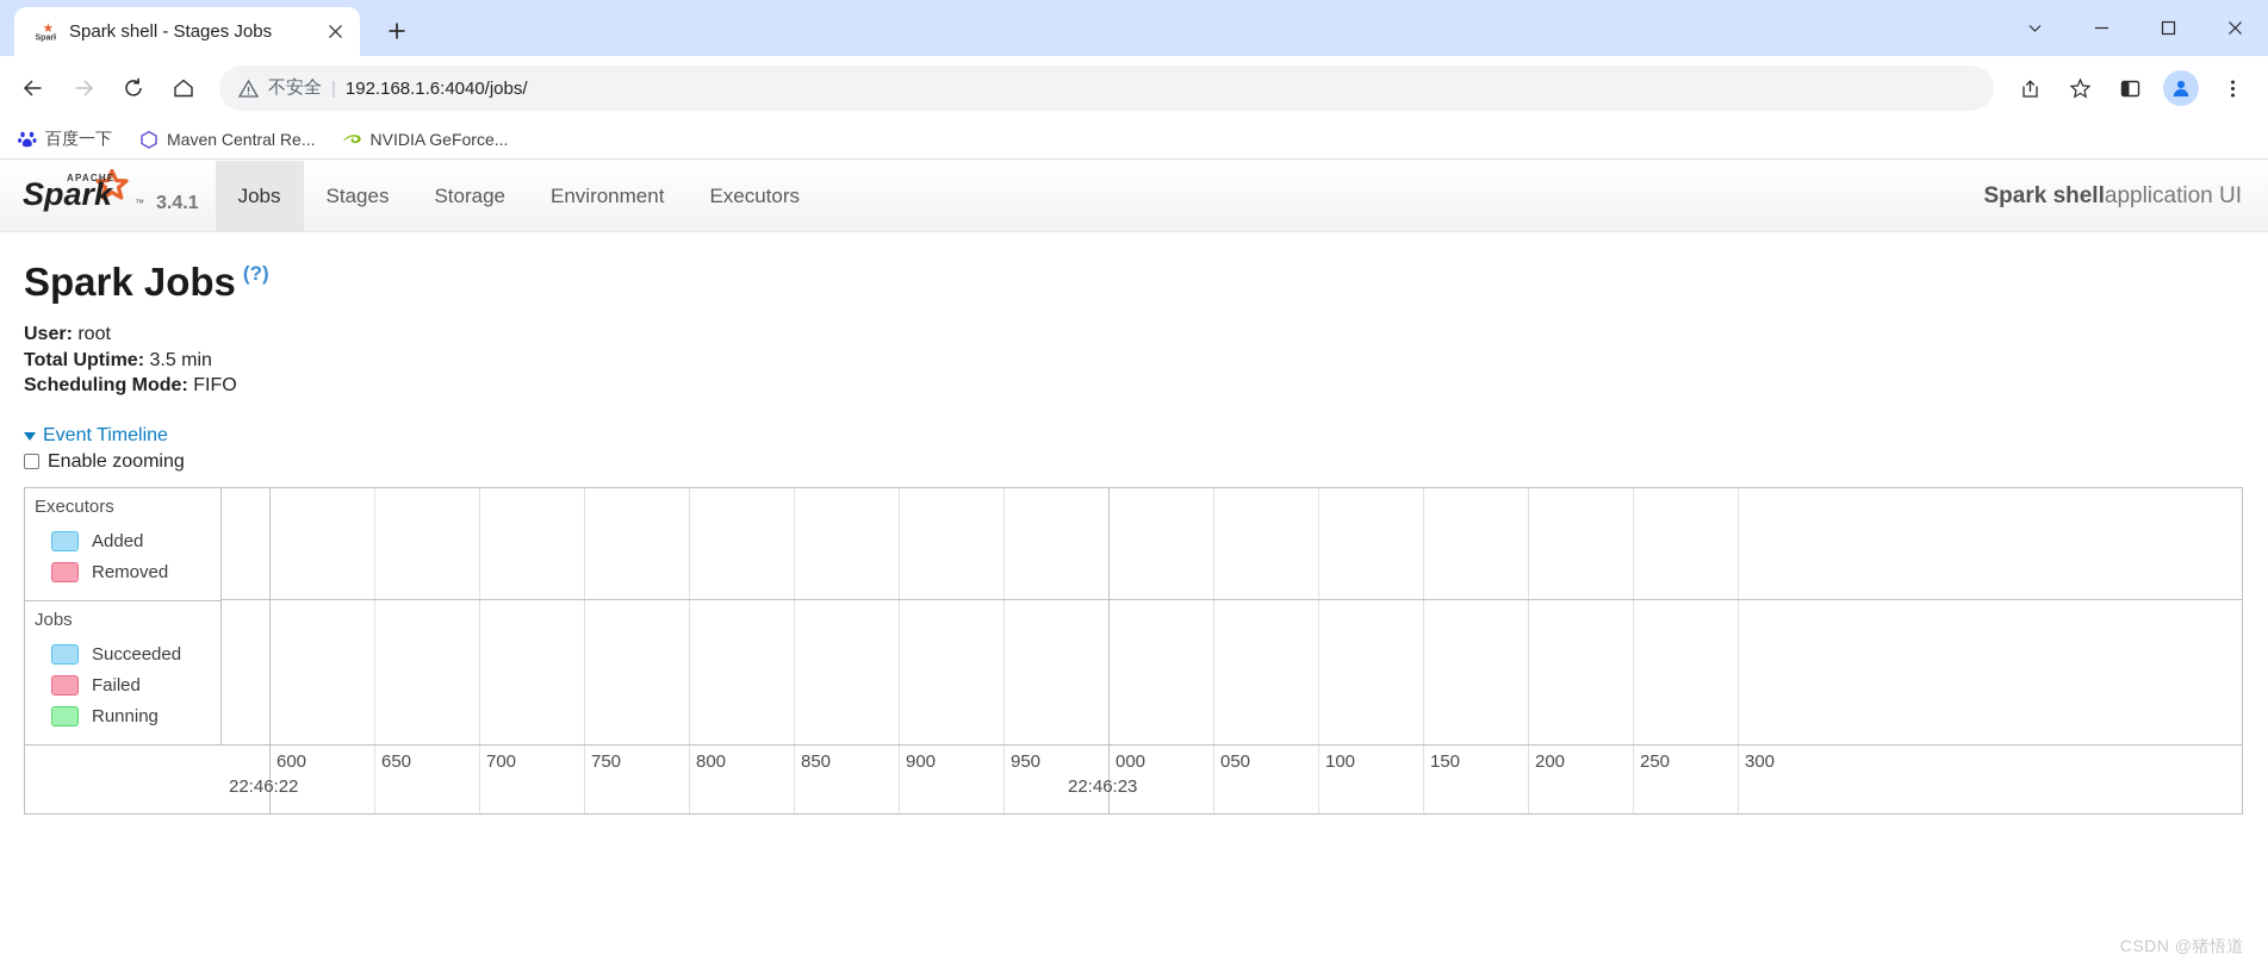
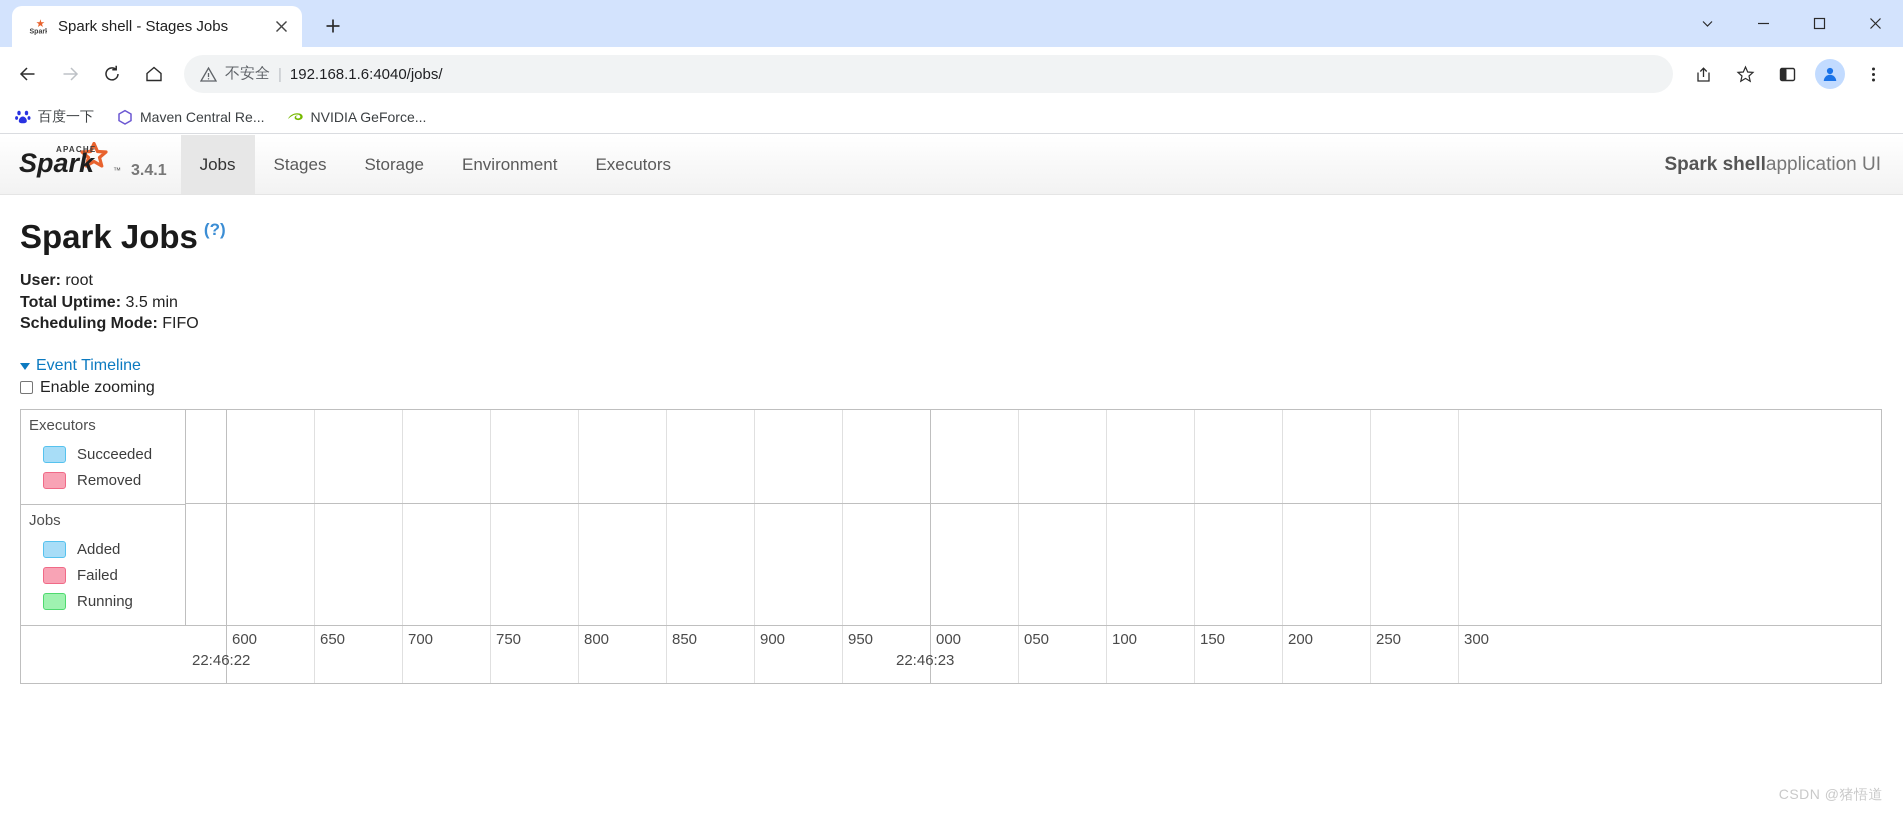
  Spark shell - Stages Jobs
  不安全
  |
  192.168.1.6:4040/jobs/
  百度一下
  Maven Central Re...
  NVIDIA GeForce...
  APACHE
  Spark
  ™
  3.4.1
  Jobs
  Stages
  Storage
  Environment
  Executors
  Spark shell
  application UI
  Spark Jobs
  (?)
  User: root
  Total Uptime: 3.5 min
  Scheduling Mode: FIFO
  Event Timeline
  Enable zooming
  Executors
- Added
+ Succeeded
  Removed
  Jobs
- Succeeded
+ Added
  Failed
  Running
  600
  22:46:22
  650
  700
  750
  800
  850
  900
  950
  000
  22:46:23
  050
  100
  150
  200
  250
  300
  CSDN @猪悟道
